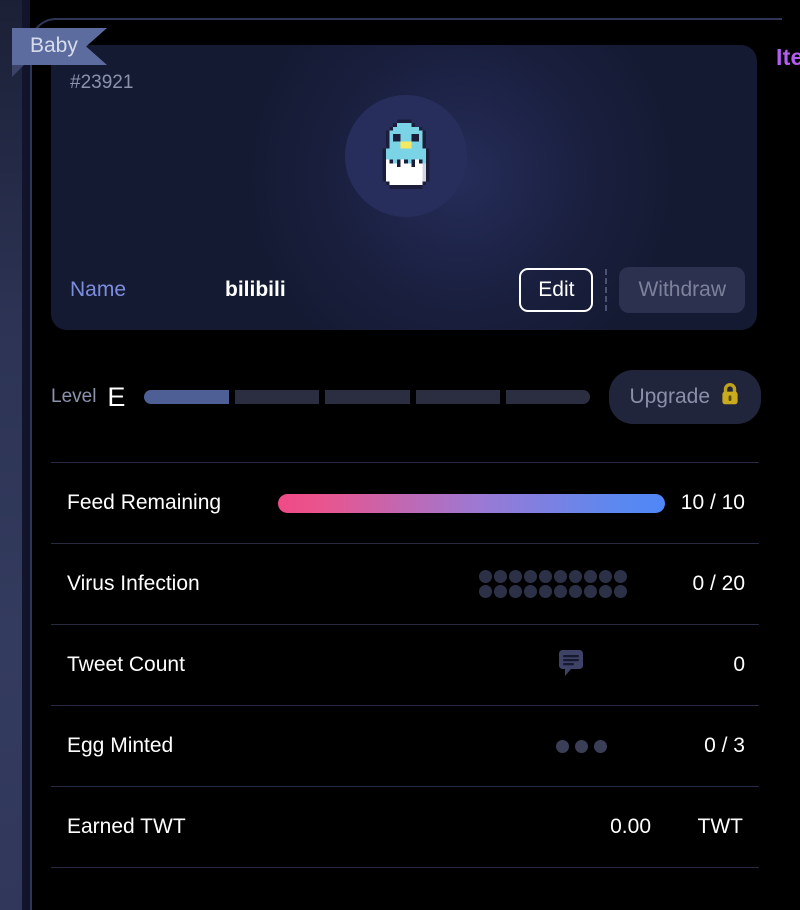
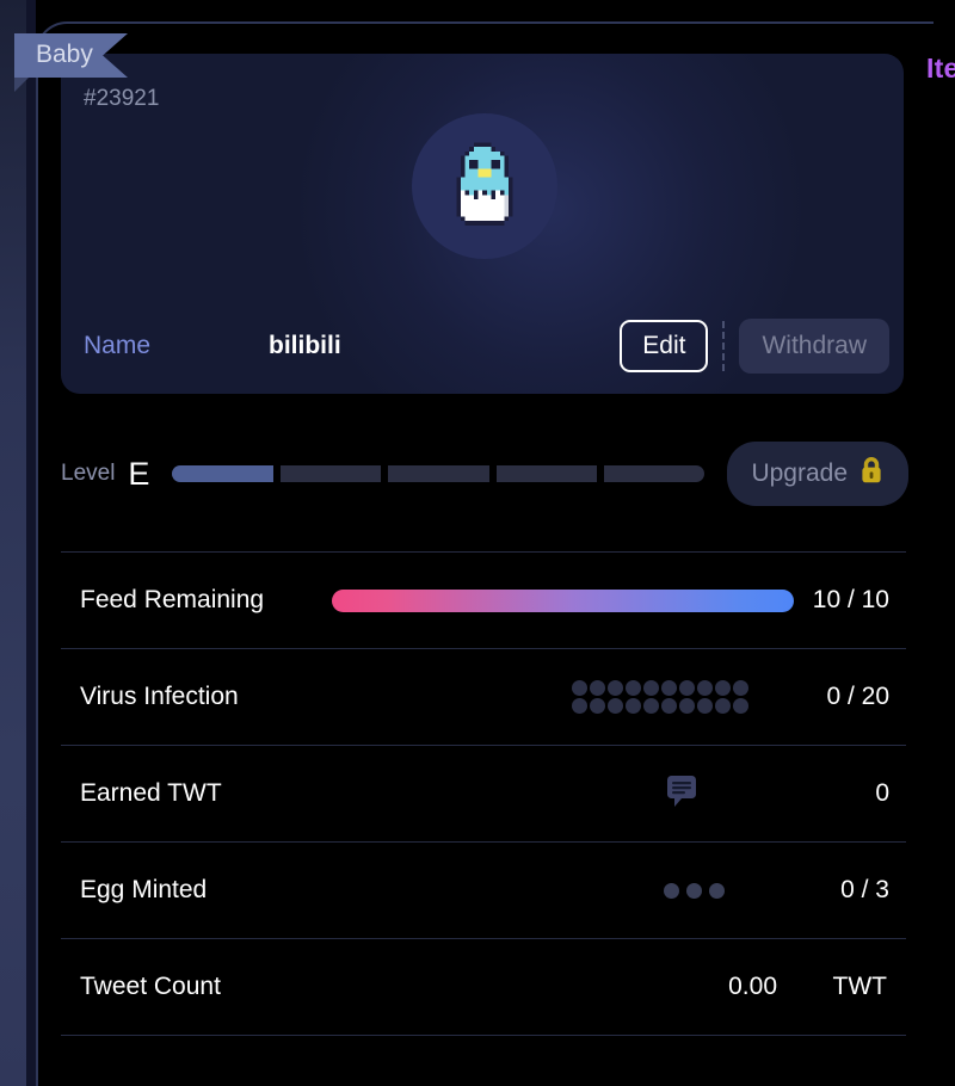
  Ite
  Baby
  #23921
  Name
  bilibili
  Edit
  Withdraw
  Level
  E
  Upgrade
  Feed Remaining
  10 / 10
  Virus Infection
  0 / 20
- Tweet Count
+ Earned TWT
  0
  Egg Minted
  0 / 3
- Earned TWT
+ Tweet Count
  0.00
  TWT
